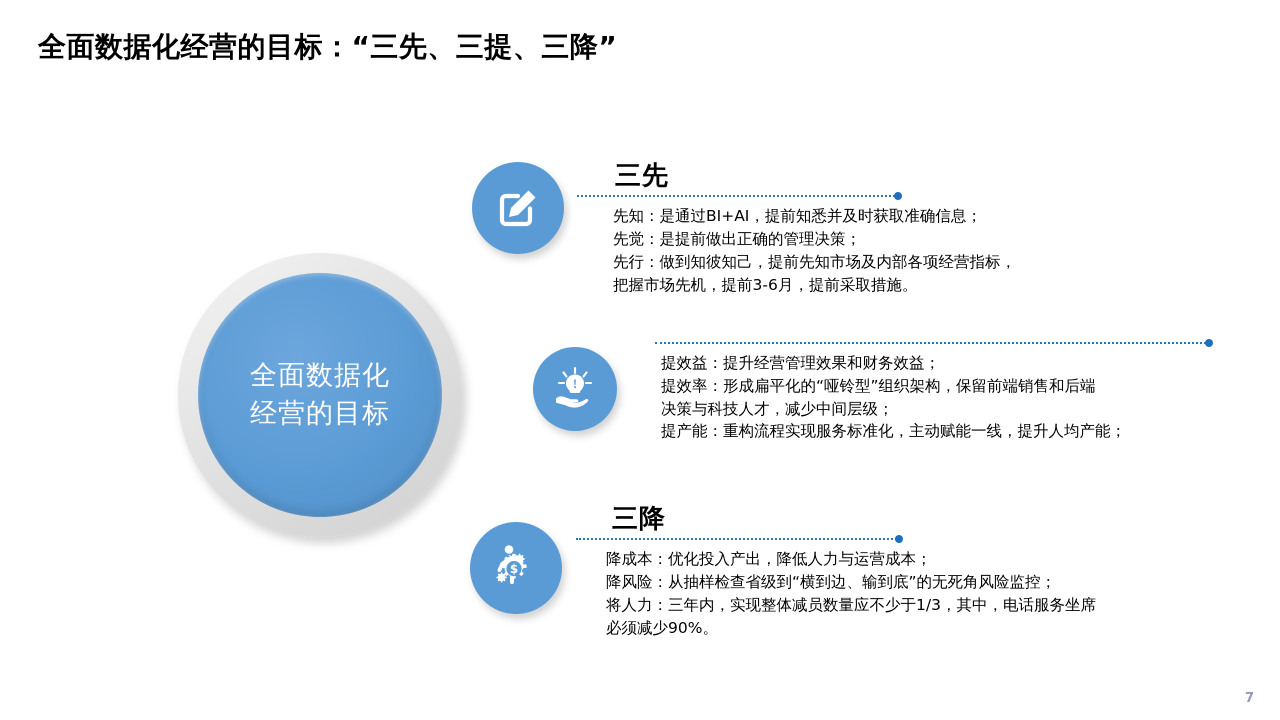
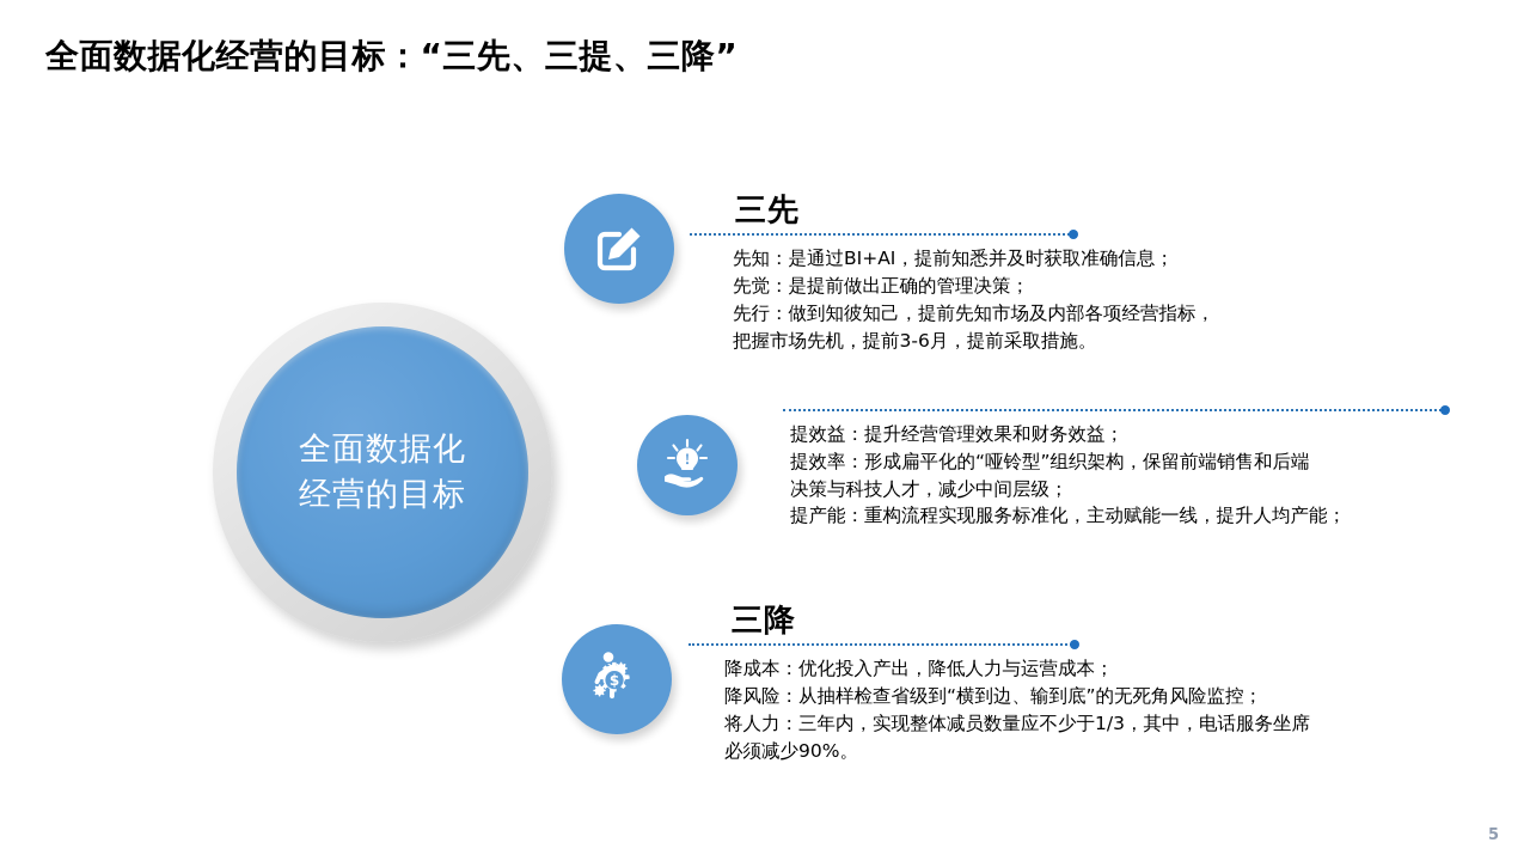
  全面数据化经营的目标：“三先、三提、三降”
  全面数据化
  经营的目标
  $
  三先
  先知：是通过BI+AI，提前知悉并及时获取准确信息；
  先觉：是提前做出正确的管理决策；
  先行：做到知彼知己，提前先知市场及内部各项经营指标，
  把握市场先机，提前3-6月，提前采取措施。
  提效益：提升经营管理效果和财务效益；
  提效率：形成扁平化的“哑铃型”组织架构，保留前端销售和后端
  决策与科技人才，减少中间层级；
  提产能：重构流程实现服务标准化，主动赋能一线，提升人均产能；
  三降
  降成本：优化投入产出，降低人力与运营成本；
  降风险：从抽样检查省级到“横到边、输到底”的无死角风险监控；
  将人力：三年内，实现整体减员数量应不少于1/3，其中，电话服务坐席
  必须减少90%。
- 7
+ 5
